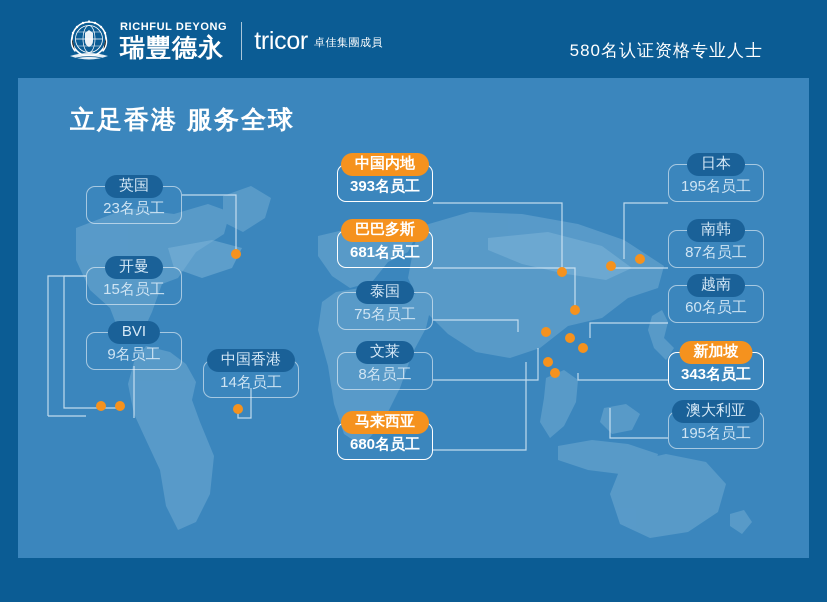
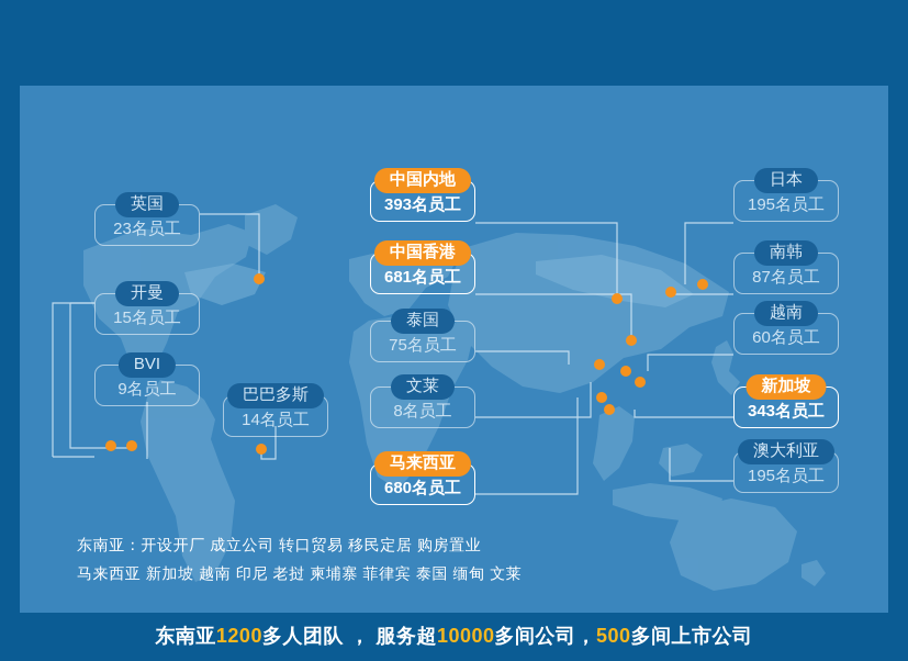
- RICHFUL DEYONG
- 瑞豐德永
- tricor
- 卓佳集團成員
- 580名认证资格专业人士
- 立足香港 服务全球
  23名员工
  英国
  15名员工
  开曼
  9名员工
  BVI
  14名员工
- 中国香港
+ 巴巴多斯
  393名员工
  中国内地
  681名员工
- 巴巴多斯
+ 中国香港
  75名员工
  泰国
  8名员工
  文莱
  680名员工
  马来西亚
  195名员工
  日本
  87名员工
  南韩
  60名员工
  越南
  343名员工
  新加坡
  195名员工
  澳大利亚
+ 东南亚：开设开厂 成立公司 转口贸易 移民定居 购房置业
+ 马来西亚 新加坡 越南 印尼 老挝 柬埔寨 菲律宾 泰国 缅甸 文莱
+ 东南亚1200多人团队 ， 服务超10000多间公司，500多间上市公司
